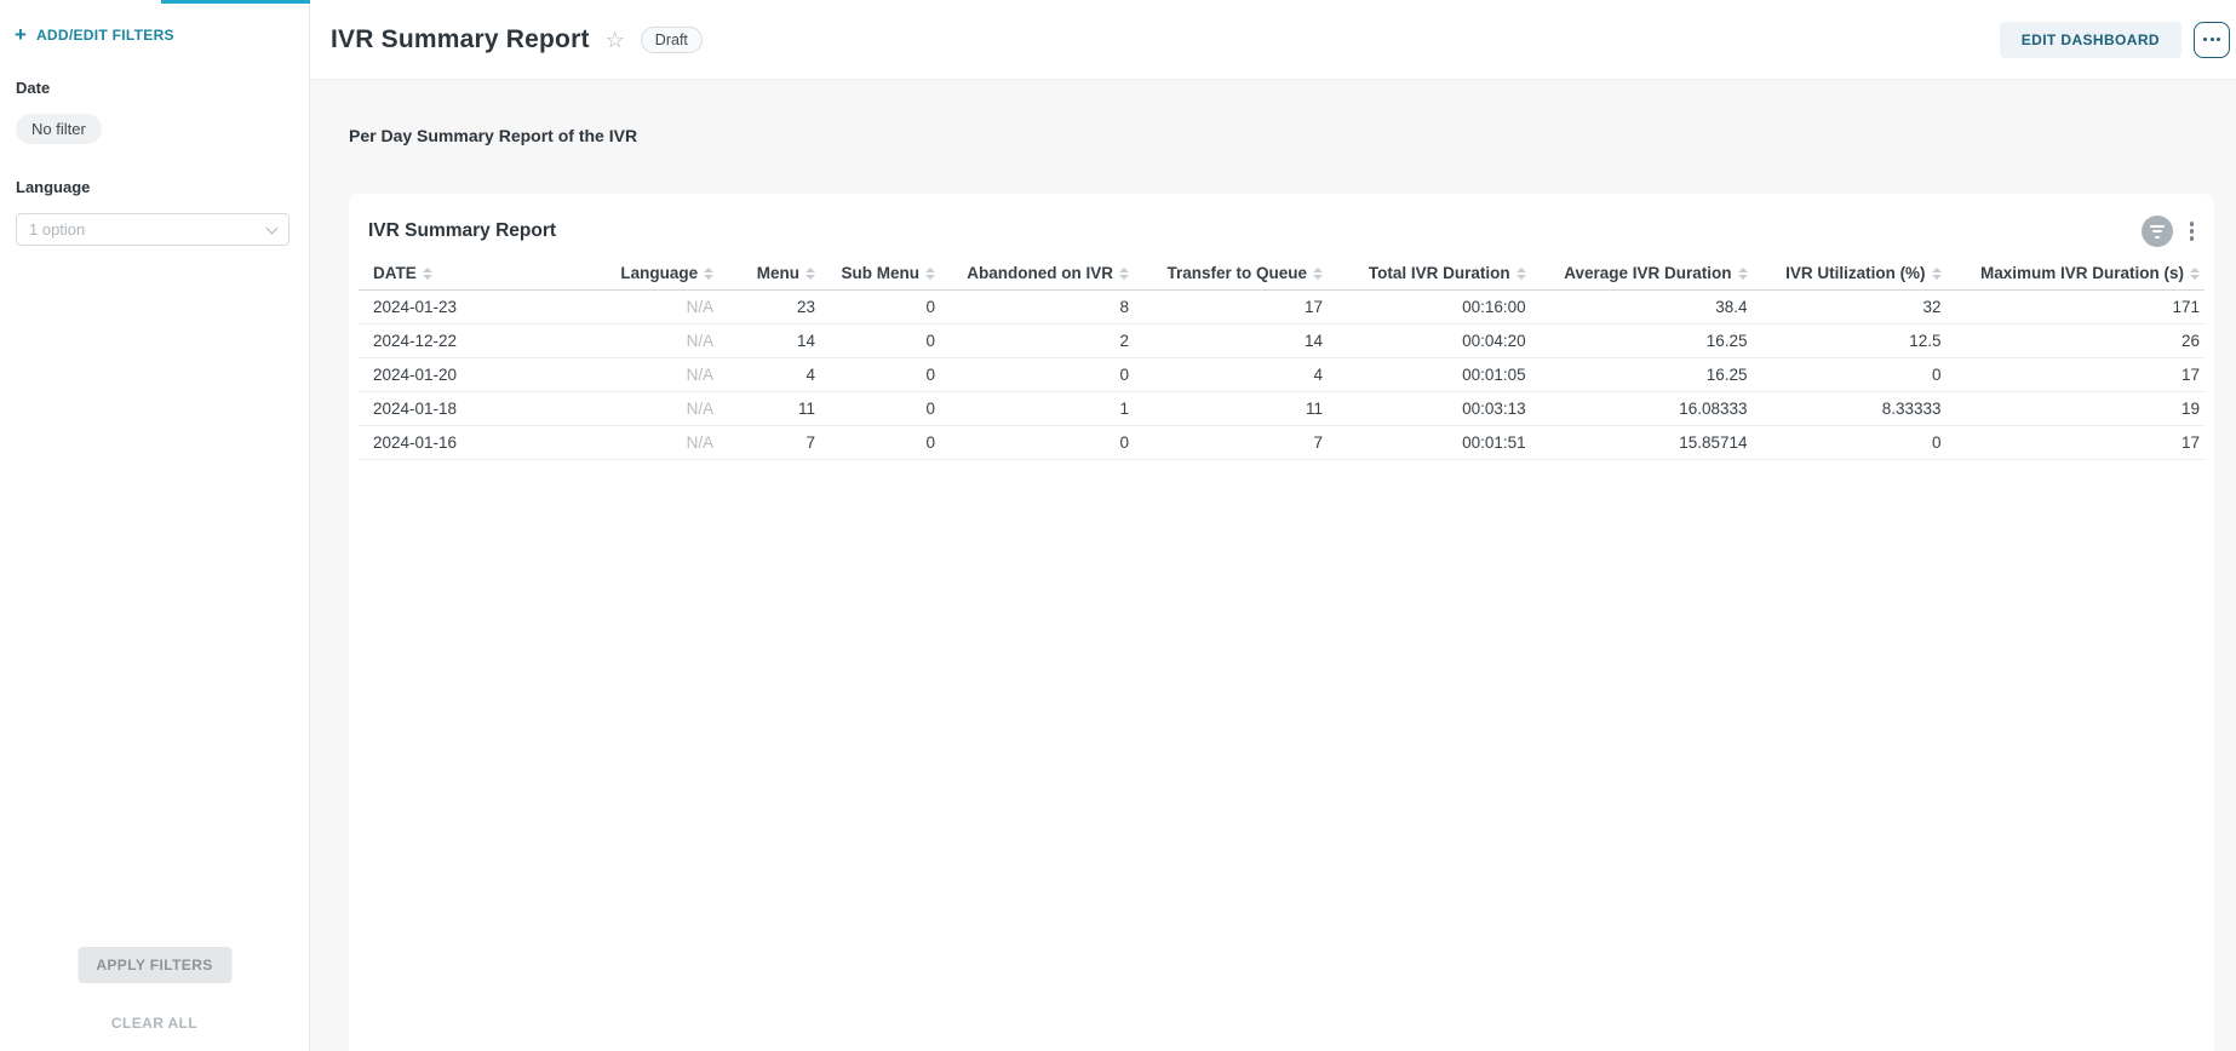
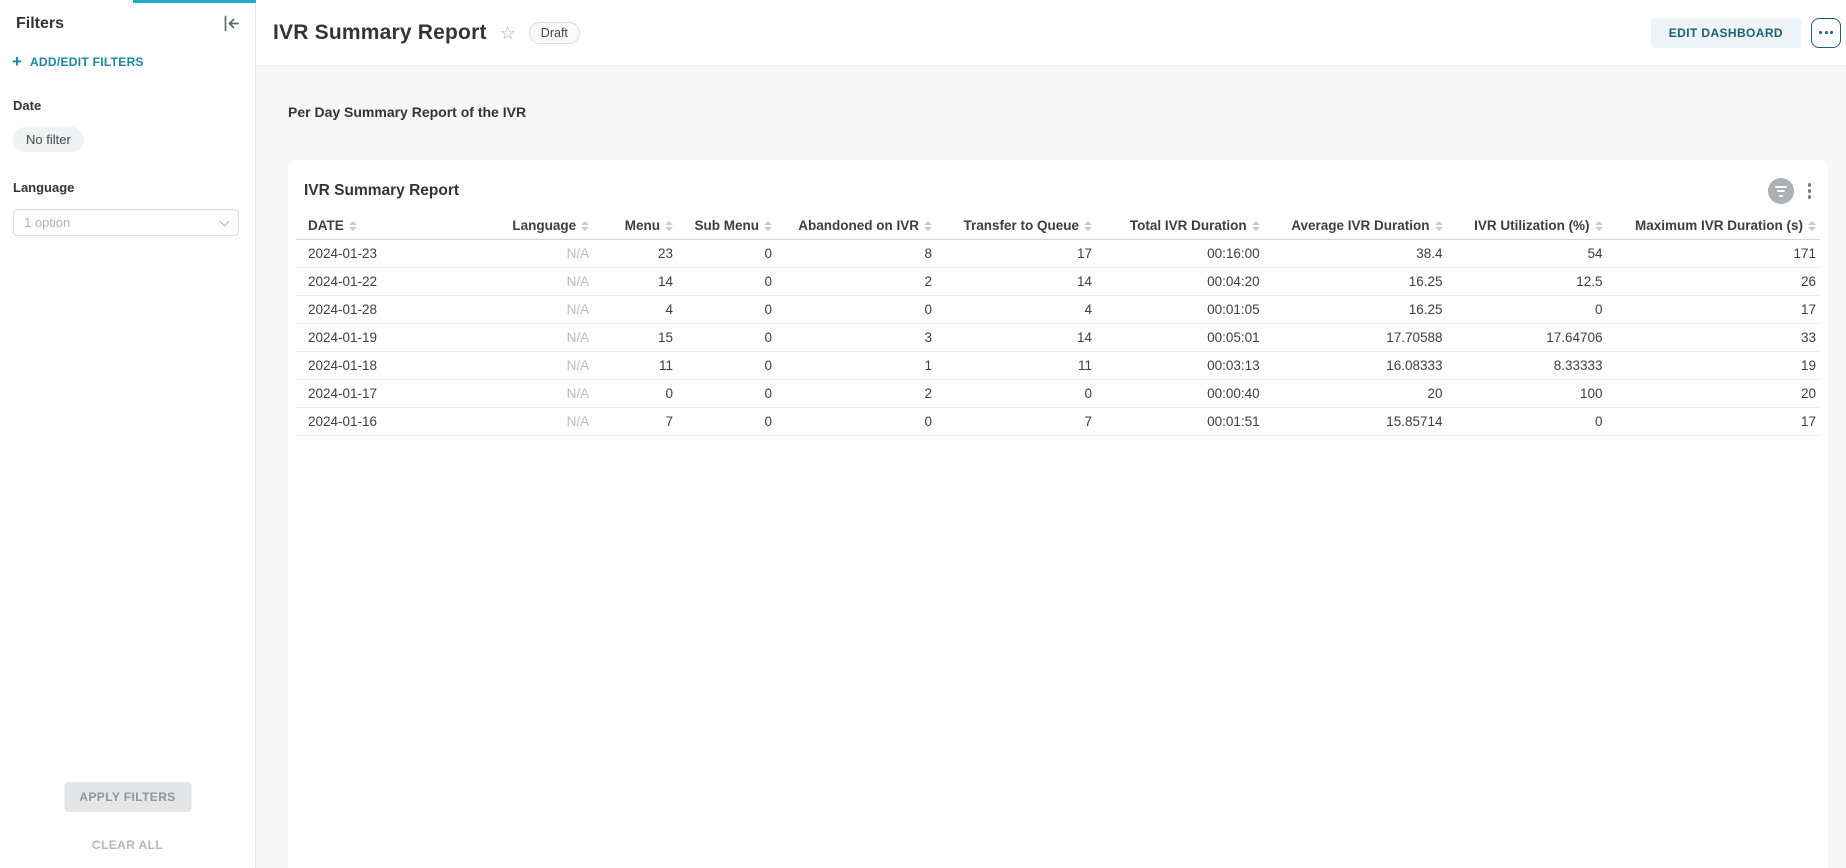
+ Filters
  +
  ADD/EDIT FILTERS
  Date
  No filter
  Language
  1 option
  APPLY FILTERS
  CLEAR ALL
  IVR Summary Report
  ☆
  Draft
  EDIT DASHBOARD
  Per Day Summary Report of the IVR
  IVR Summary Report
  DATE	Language	Menu	Sub Menu	Abandoned on IVR	Transfer to Queue	Total IVR Duration	Average IVR Duration	IVR Utilization (%)	Maximum IVR Duration (s)
- 2024-01-23	N/A	23	0	8	17	00:16:00	38.4	32	171
+ 2024-01-23	N/A	23	0	8	17	00:16:00	38.4	54	171
- 2024-12-22	N/A	14	0	2	14	00:04:20	16.25	12.5	26
+ 2024-01-22	N/A	14	0	2	14	00:04:20	16.25	12.5	26
- 2024-01-20	N/A	4	0	0	4	00:01:05	16.25	0	17
+ 2024-01-28	N/A	4	0	0	4	00:01:05	16.25	0	17
+ 2024-01-19	N/A	15	0	3	14	00:05:01	17.70588	17.64706	33
  2024-01-18	N/A	11	0	1	11	00:03:13	16.08333	8.33333	19
+ 2024-01-17	N/A	0	0	2	0	00:00:40	20	100	20
  2024-01-16	N/A	7	0	0	7	00:01:51	15.85714	0	17
